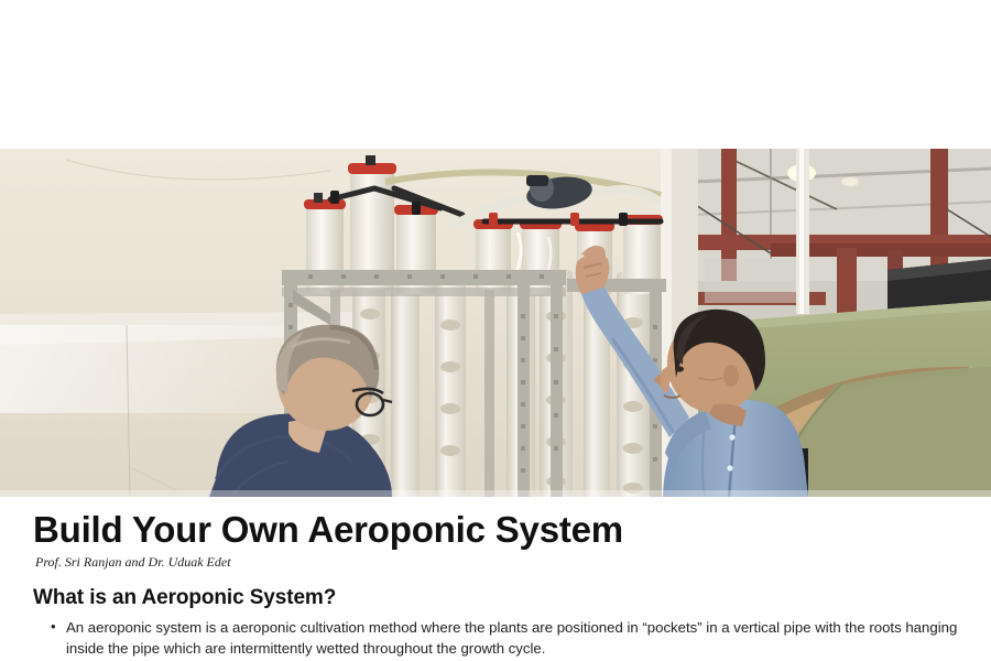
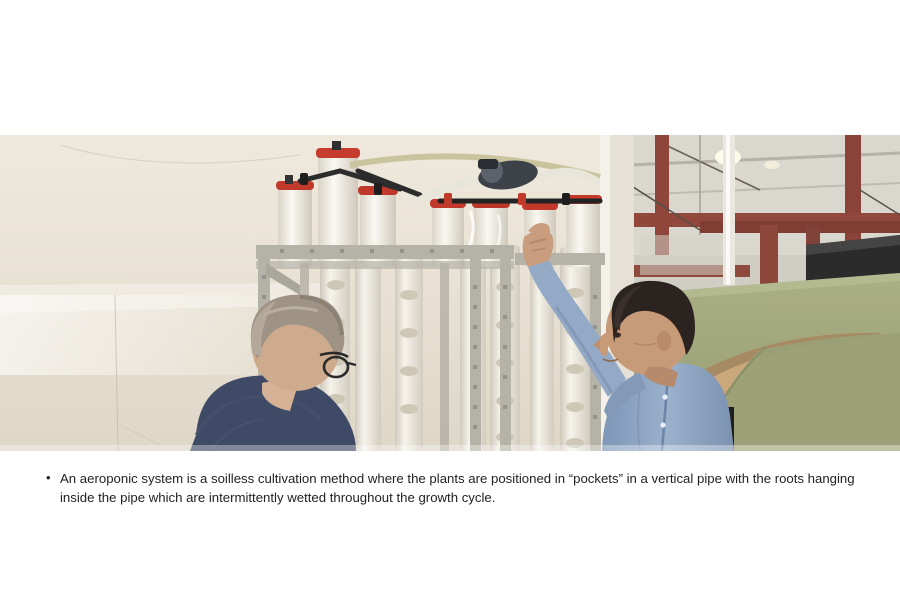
- Build Your Own Aeroponic System
- Prof. Sri Ranjan and Dr. Uduak Edet
- What is an Aeroponic System?
- An aeroponic system is a aeroponic cultivation method where the plants are positioned in “pockets” in a vertical pipe with the roots hanging inside the pipe which are intermittently wetted throughout the growth cycle.
+ An aeroponic system is a soilless cultivation method where the plants are positioned in “pockets” in a vertical pipe with the roots hanging inside the pipe which are intermittently wetted throughout the growth cycle.
